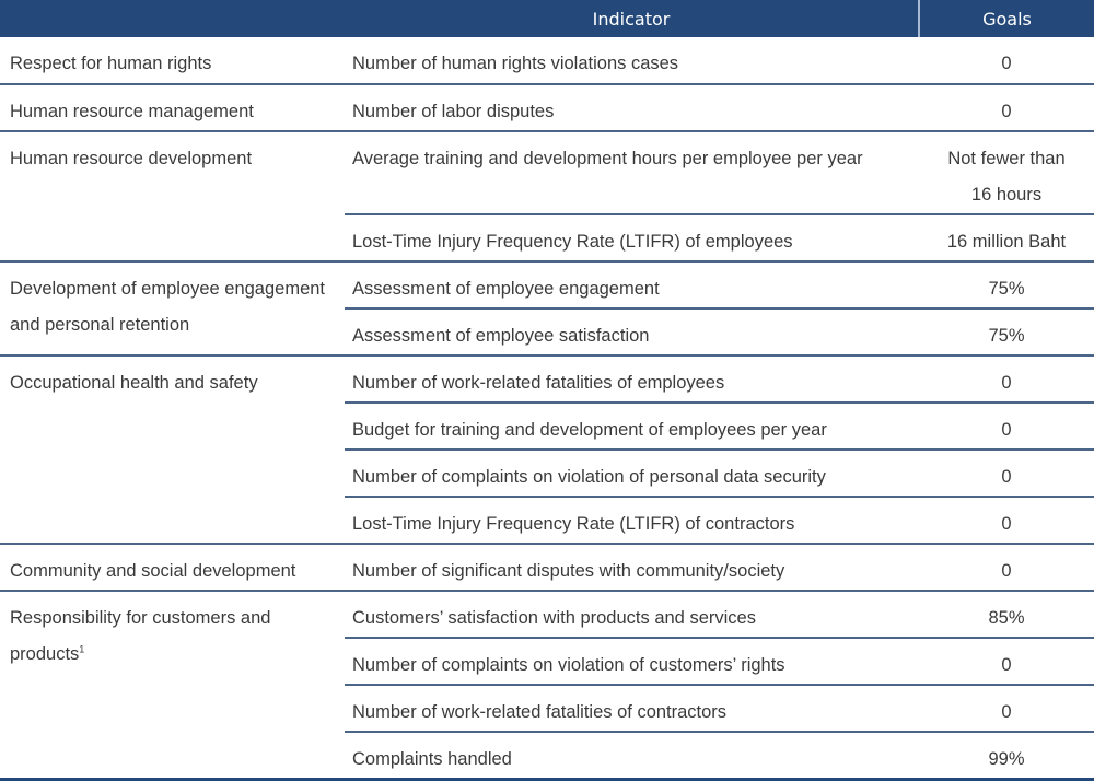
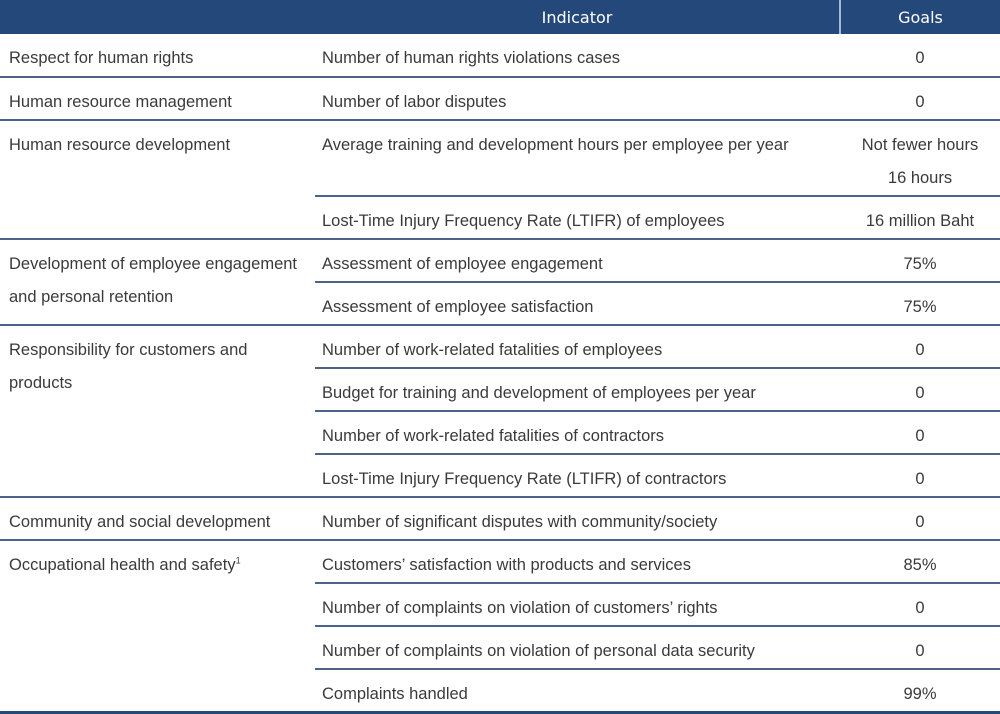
  	Indicator	Goals
  Respect for human rights	Number of human rights violations cases	0
  Human resource management	Number of labor disputes	0
- Human resource development	Average training and development hours per employee per year	Not fewer than 16 hours
+ Human resource development	Average training and development hours per employee per year	Not fewer hours 16 hours
  Lost-Time Injury Frequency Rate (LTIFR) of employees	16 million Baht
  Development of employee engagement and personal retention	Assessment of employee engagement	75%
  Assessment of employee satisfaction	75%
- Occupational health and safety	Number of work-related fatalities of employees	0
+ Responsibility for customers and products	Number of work-related fatalities of employees	0
  Budget for training and development of employees per year	0
- Number of complaints on violation of personal data security	0
+ Number of work-related fatalities of contractors	0
  Lost-Time Injury Frequency Rate (LTIFR) of contractors	0
  Community and social development	Number of significant disputes with community/society	0
- Responsibility for customers and products1	Customers’ satisfaction with products and services	85%
+ Occupational health and safety1	Customers’ satisfaction with products and services	85%
  Number of complaints on violation of customers’ rights	0
- Number of work-related fatalities of contractors	0
+ Number of complaints on violation of personal data security	0
  Complaints handled	99%
